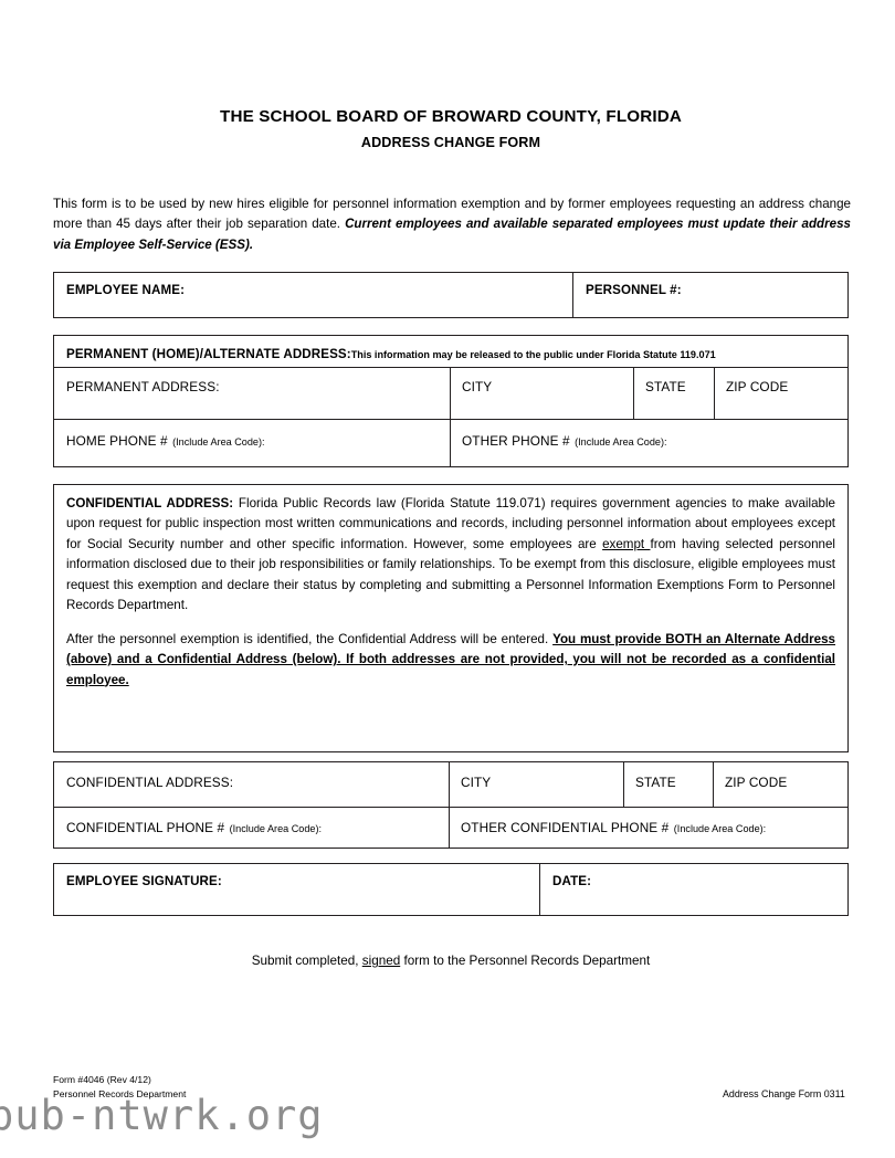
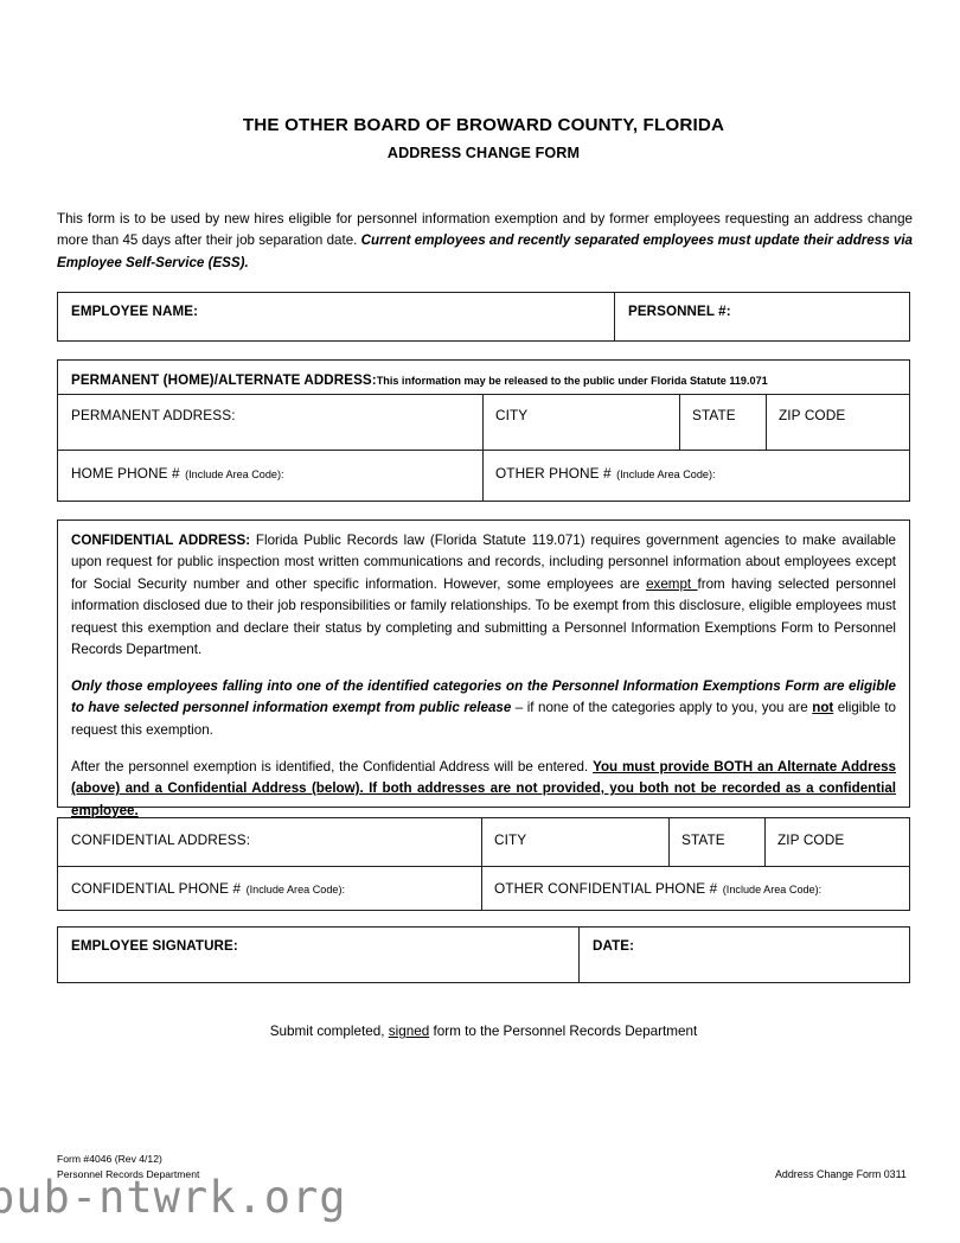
- THE SCHOOL BOARD OF BROWARD COUNTY, FLORIDA
+ THE OTHER BOARD OF BROWARD COUNTY, FLORIDA
  ADDRESS CHANGE FORM
- This form is to be used by new hires eligible for personnel information exemption and by former employees requesting an address change more than 45 days after their job separation date. Current employees and available separated employees must update their address via Employee Self-Service (ESS).
+ This form is to be used by new hires eligible for personnel information exemption and by former employees requesting an address change more than 45 days after their job separation date. Current employees and recently separated employees must update their address via Employee Self-Service (ESS).
  EMPLOYEE NAME:
  PERSONNEL #:
  PERMANENT (HOME)/ALTERNATE ADDRESS:This information may be released to the public under Florida Statute 119.071
  PERMANENT ADDRESS:
  CITY
  STATE
  ZIP CODE
  HOME PHONE # (Include Area Code):
  OTHER PHONE # (Include Area Code):
  CONFIDENTIAL ADDRESS: Florida Public Records law (Florida Statute 119.071) requires government agencies to make available upon request for public inspection most written communications and records, including personnel information about employees except for Social Security number and other specific information. However, some employees are exempt from having selected personnel information disclosed due to their job responsibilities or family relationships. To be exempt from this disclosure, eligible employees must request this exemption and declare their status by completing and submitting a Personnel Information Exemptions Form to Personnel Records Department.
+ Only those employees falling into one of the identified categories on the Personnel Information Exemptions Form are eligible to have selected personnel information exempt from public release – if none of the categories apply to you, you are not eligible to request this exemption.
- After the personnel exemption is identified, the Confidential Address will be entered. You must provide BOTH an Alternate Address (above) and a Confidential Address (below). If both addresses are not provided, you will not be recorded as a confidential employee.
+ After the personnel exemption is identified, the Confidential Address will be entered. You must provide BOTH an Alternate Address (above) and a Confidential Address (below). If both addresses are not provided, you both not be recorded as a confidential employee.
  CONFIDENTIAL ADDRESS:
  CITY
  STATE
  ZIP CODE
  CONFIDENTIAL PHONE # (Include Area Code):
  OTHER CONFIDENTIAL PHONE # (Include Area Code):
  EMPLOYEE SIGNATURE:
  DATE:
  Submit completed, signed form to the Personnel Records Department
  Form #4046 (Rev 4/12)
  Personnel Records Department
  Address Change Form 0311
  pub-ntwrk.org
